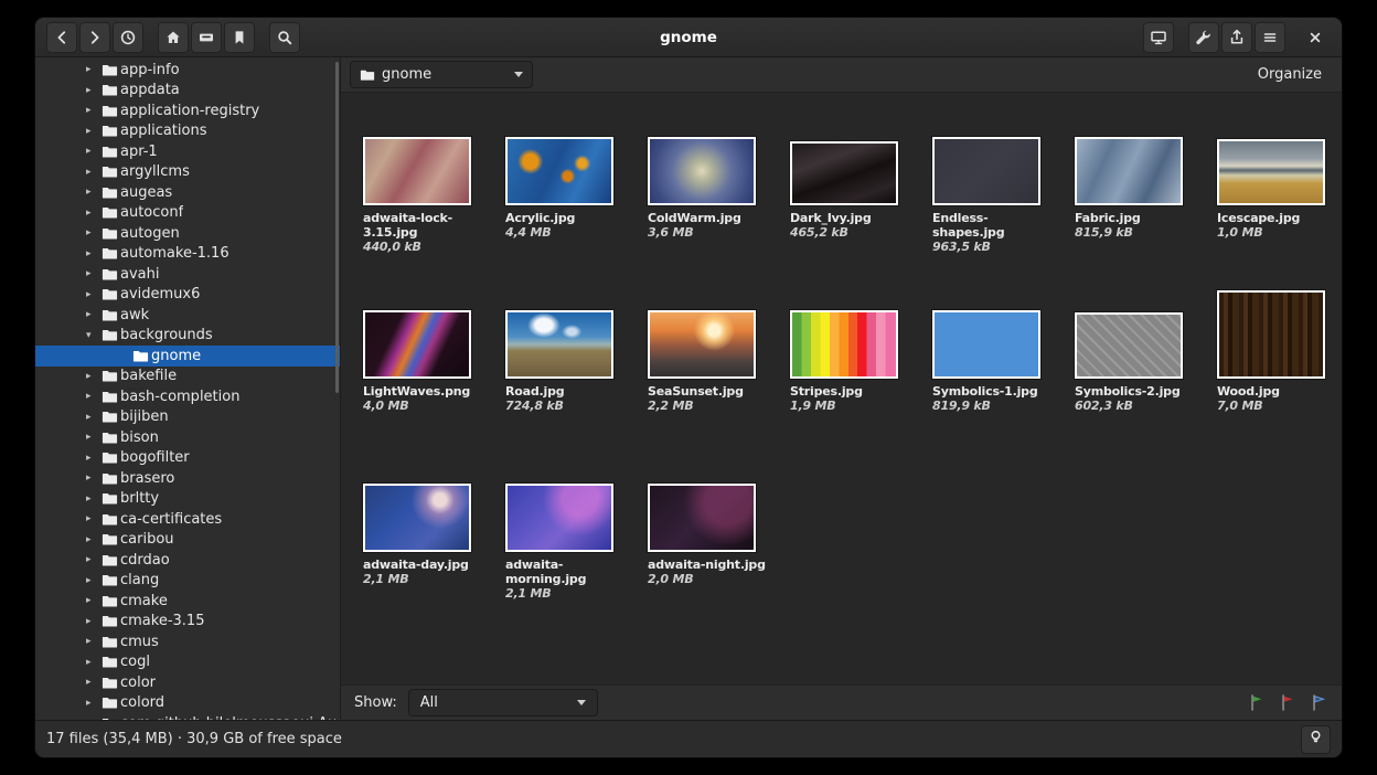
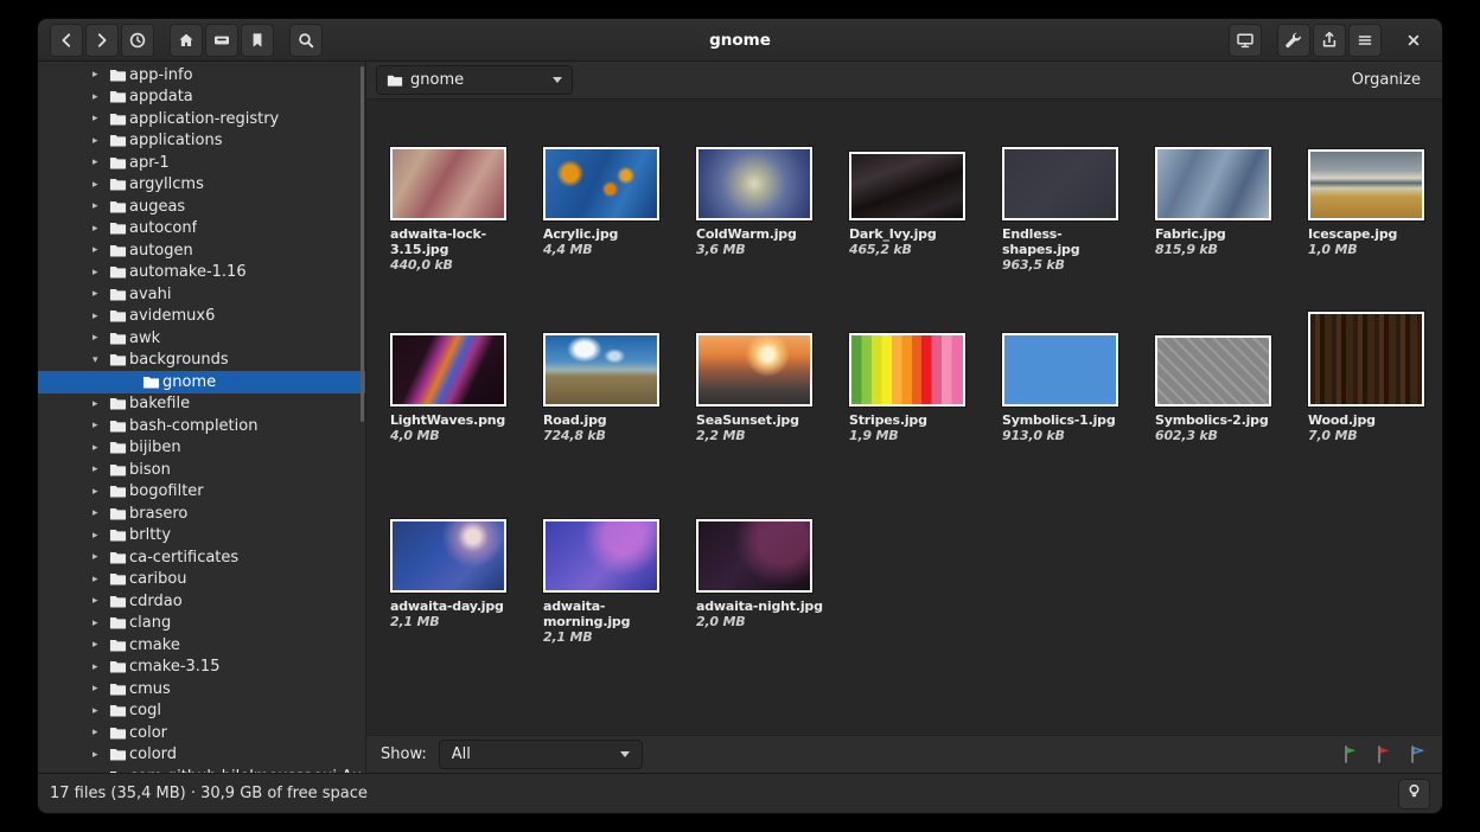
  gnome
  ▸
  app-info
  ▸
  appdata
  ▸
  application-registry
  ▸
  applications
  ▸
  apr-1
  ▸
  argyllcms
  ▸
  augeas
  ▸
  autoconf
  ▸
  autogen
  ▸
  automake-1.16
  ▸
  avahi
  ▸
  avidemux6
  ▸
  awk
  ▾
  backgrounds
  gnome
  ▸
  bakefile
  ▸
  bash-completion
  ▸
  bijiben
  ▸
  bison
  ▸
  bogofilter
  ▸
  brasero
  ▸
  brltty
  ▸
  ca-certificates
  ▸
  caribou
  ▸
  cdrdao
  ▸
  clang
  ▸
  cmake
  ▸
  cmake-3.15
  ▸
  cmus
  ▸
  cogl
  ▸
  color
  ▸
  colord
  gnome
  Organize
  adwaita-lock-3.15.jpg
  440,0 kB
  Acrylic.jpg
  4,4 MB
  ColdWarm.jpg
  3,6 MB
  Dark_Ivy.jpg
  465,2 kB
  Endless-shapes.jpg
  963,5 kB
  Fabric.jpg
  815,9 kB
  Icescape.jpg
  1,0 MB
  LightWaves.png
  4,0 MB
  Road.jpg
  724,8 kB
  SeaSunset.jpg
  2,2 MB
  Stripes.jpg
  1,9 MB
  Symbolics-1.jpg
- 819,9 kB
+ 913,0 kB
  Symbolics-2.jpg
  602,3 kB
  Wood.jpg
  7,0 MB
  adwaita-day.jpg
  2,1 MB
  adwaita-morning.jpg
  2,1 MB
  adwaita-night.jpg
  2,0 MB
  Show:
  All
  17 files (35,4 MB) · 30,9 GB of free space
